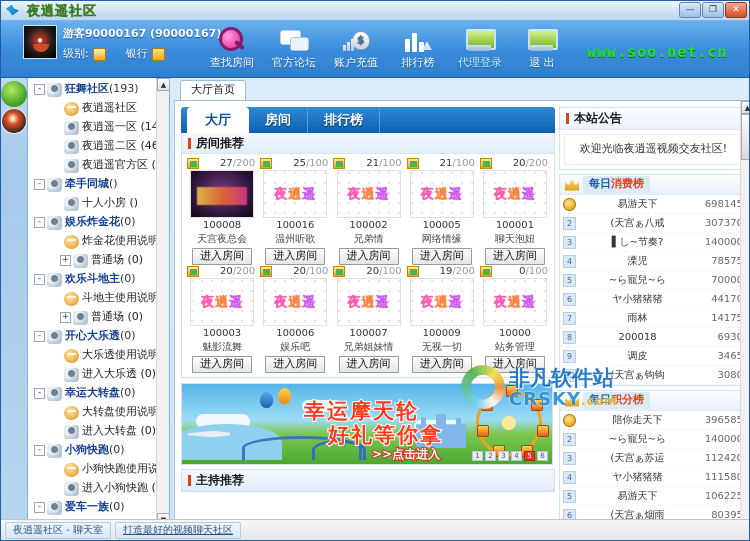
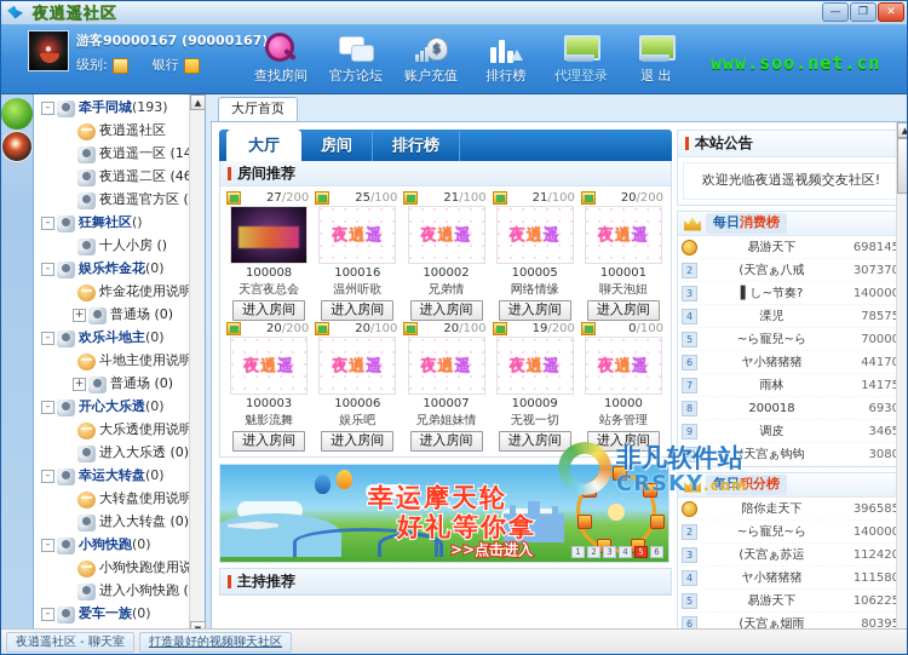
  夜逍遥社区
  —
  ❐
  ✕
  游客90000167 (90000167
  级别:
  银行
  查找房间
  官方论坛
  账户充值
  排行榜
  代理登录
  退 出
  www.soo.net.cn
  -
- 狂舞社区(193)
+ 牵手同城(193)
  夜逍遥社区
  夜逍遥一区 (1
  夜逍遥二区 (4
  夜逍遥官方区 (
  -
- 牵手同城()
+ 狂舞社区()
  十人小房 ()
  -
  娱乐炸金花(0)
  炸金花使用说明
  +
  普通场 (0)
  -
  欢乐斗地主(0)
  斗地主使用说明
  +
  普通场 (0)
  -
  开心大乐透(0)
  大乐透使用说明
  进入大乐透 (0)
  -
  幸运大转盘(0)
  大转盘使用说明
  进入大转盘 (0)
  -
  小狗快跑(0)
  小狗快跑使用说
  进入小狗快跑 (
  -
  爱车一族(0)
  ▲
  大厅首页
  大厅
  房间
  排行榜
  房间推荐
  27/200
  100008
  天宫夜总会
  进入房间
  25/100
  夜
  逍
  遥
  100016
  温州听歌
  进入房间
  21/100
  夜
  逍
  遥
  100002
  兄弟情
  进入房间
  21/100
  夜
  逍
  遥
  100005
  网络情缘
  进入房间
  20/200
  夜
  逍
  遥
  100001
  聊天泡妞
  进入房间
  20/200
  夜
  逍
  遥
  100003
  魅影流舞
  进入房间
  20/100
  夜
  逍
  遥
  100006
  娱乐吧
  进入房间
  20/100
  夜
  逍
  遥
  100007
  兄弟姐妹情
  进入房间
  19/200
  夜
  逍
  遥
  100009
  无视一切
  进入房间
  0/100
  夜
  逍
  遥
  10000
  站务管理
  进入房间
  幸运摩天轮
  好礼等你拿
  >>点击进入
  1
  2
  3
  4
  5
  6
  主持推荐
  本站公告
  欢迎光临夜逍遥视频交友社区!
  每日消费榜
  易游天下
  69814
  2
  (天宫ぁ八戒
  30737
  3
  ▌し~节奏?
  14000
  4
  溧児
  7857
  5
  ~ら寵兒~ら
  7000
  6
  ヤ小猪猪猪
  4417
  7
  雨林
  1417
  8
  200018
  693
  9
  调皮
  346
  10
  (天宫ぁ钩钩
  308
  每日积分榜
  陪你走天下
  39658
  2
  ~ら寵兒~ら
  14000
  3
  (天宫ぁ苏运
  11242
  4
  ヤ小猪猪猪
  11158
  5
  易游天下
  10622
  6
  (天宫ぁ烟雨
  8039
  ▲
  非凡软件站
  CRSKY.com
  夜逍遥社区 - 聊天室
  打造最好的视频聊天社区
